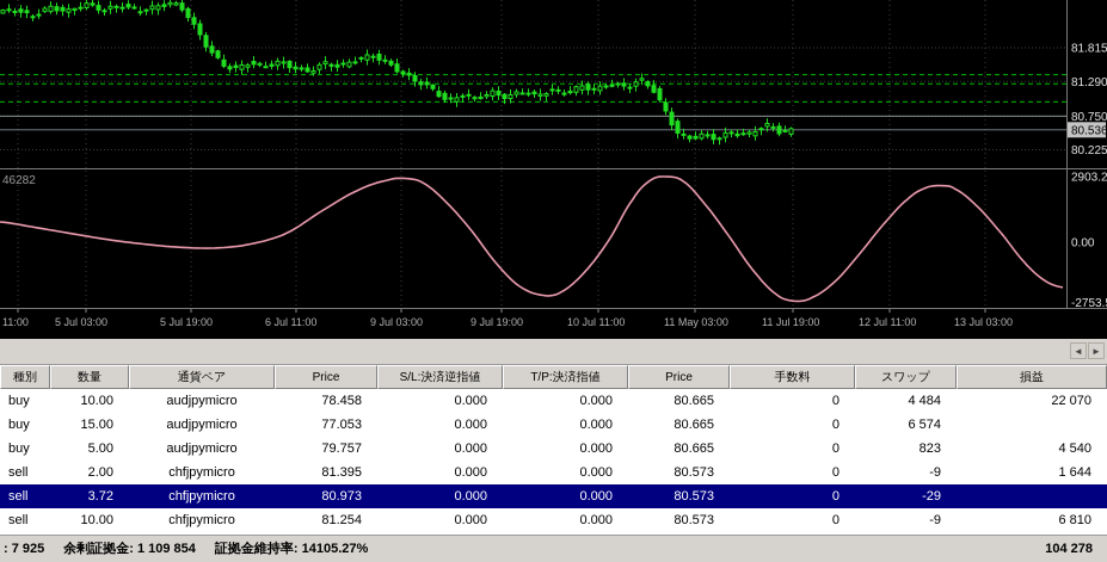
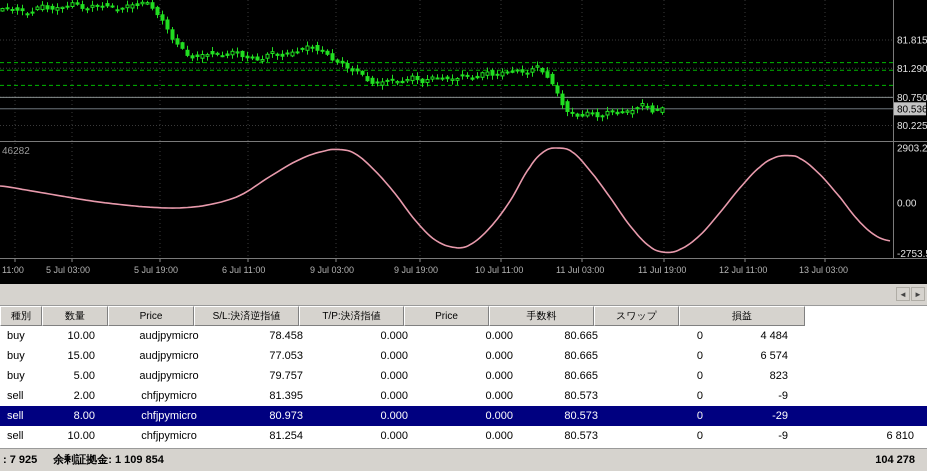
  81.815
  81.290
  80.750
  80.225
  80.536
  2903.2
  0.00
  -2753.
  46282
  11:00
  5 Jul 03:00
  5 Jul 19:00
  6 Jul 11:00
  9 Jul 03:00
  9 Jul 19:00
  10 Jul 11:00
- 11 May 03:00
+ 11 Jul 03:00
  11 Jul 19:00
  12 Jul 11:00
  13 Jul 03:00
  ◄
  ►
  種別
  数量
- 通貨ペア
  Price
  S/L:決済逆指値
  T/P:決済指値
  Price
  手数料
  スワップ
  損益
  buy
  10.00
  audjpymicro
  78.458
  0.000
  0.000
  80.665
  0
  4 484
- 22 070
  buy
  15.00
  audjpymicro
  77.053
  0.000
  0.000
  80.665
  0
  6 574
  buy
  5.00
  audjpymicro
  79.757
  0.000
  0.000
  80.665
  0
  823
- 4 540
  sell
  2.00
  chfjpymicro
  81.395
  0.000
  0.000
  80.573
  0
  -9
- 1 644
  sell
- 3.72
+ 8.00
  chfjpymicro
  80.973
  0.000
  0.000
  80.573
  0
  -29
  sell
  10.00
  chfjpymicro
  81.254
  0.000
  0.000
  80.573
  0
  -9
  6 810
  : 7 925
  余剰証拠金: 1 109 854
- 証拠金維持率: 14105.27%
  104 278
